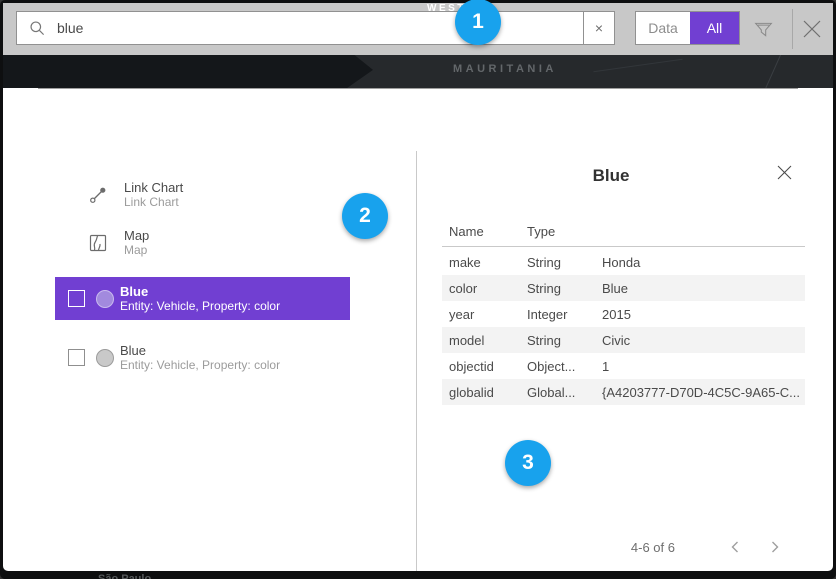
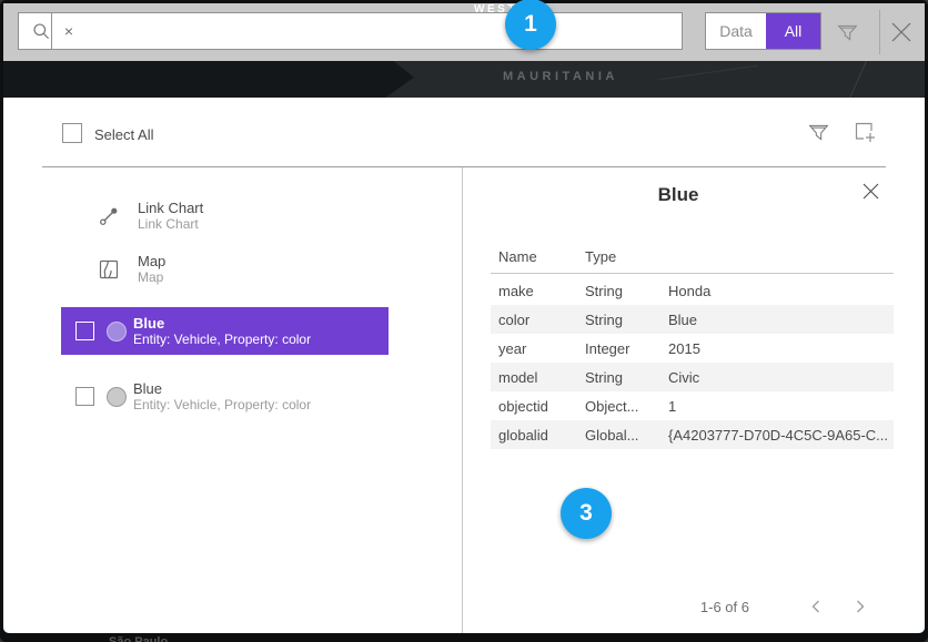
- blue
  ×
  Data
  All
  MAURITANIA
+ Select All
  Link Chart
  Link Chart
  Map
  Map
  Blue
  Entity: Vehicle, Property: color
  Blue
  Entity: Vehicle, Property: color
  Blue
  Name
  Type
  make
  String
  Honda
  color
  String
  Blue
  year
  Integer
  2015
  model
  String
  Civic
  objectid
  Object...
  1
  globalid
  Global...
  {A4203777-D70D-4C5C-9A65-C...
- 4-6 of 6
+ 1-6 of 6
  1
- 2
  3
